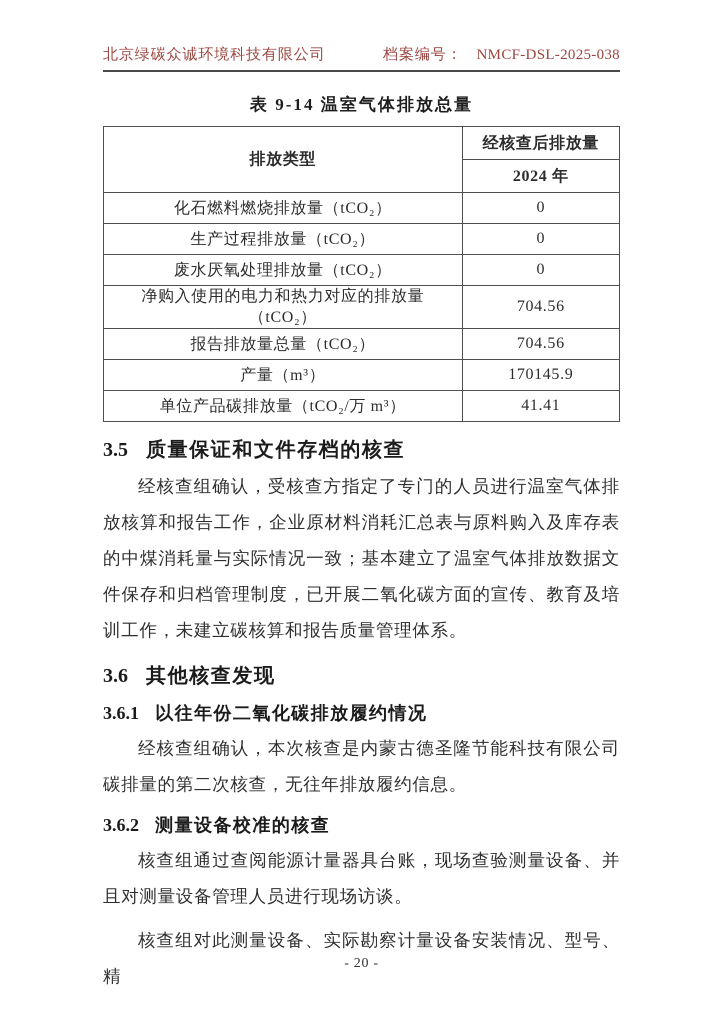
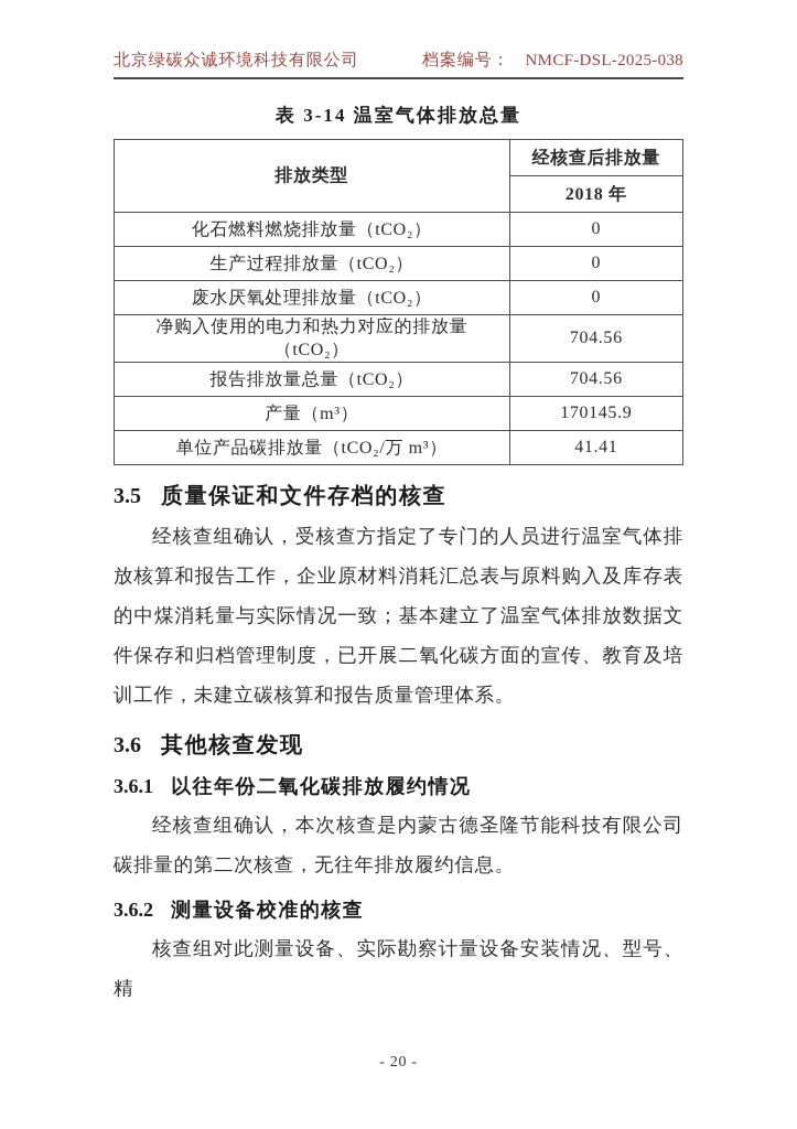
  北京绿碳众诚环境科技有限公司
  档案编号： NMCF-DSL-2025-038
- 表 9-14 温室气体排放总量
+ 表 3-14 温室气体排放总量
  排放类型	经核查后排放量
- 2024 年
+ 2018 年
  化石燃料燃烧排放量（tCO₂）	0
  生产过程排放量（tCO₂）	0
  废水厌氧处理排放量（tCO₂）	0
  净购入使用的电力和热力对应的排放量（tCO₂）	704.56
  报告排放量总量（tCO₂）	704.56
  产量（m³）	170145.9
  单位产品碳排放量（tCO₂/万 m³）	41.41
  3.5 质量保证和文件存档的核查
  经核查组确认，受核查方指定了专门的人员进行温室气体排放核算和报告工作，企业原材料消耗汇总表与原料购入及库存表的中煤消耗量与实际情况一致；基本建立了温室气体排放数据文件保存和归档管理制度，已开展二氧化碳方面的宣传、教育及培训工作，未建立碳核算和报告质量管理体系。
  3.6 其他核查发现
  3.6.1 以往年份二氧化碳排放履约情况
  经核查组确认，本次核查是内蒙古德圣隆节能科技有限公司碳排量的第二次核查，无往年排放履约信息。
  3.6.2 测量设备校准的核查
- 核查组通过查阅能源计量器具台账，现场查验测量设备、并且对测量设备管理人员进行现场访谈。
  核查组对此测量设备、实际勘察计量设备安装情况、型号、精
  - 20 -
